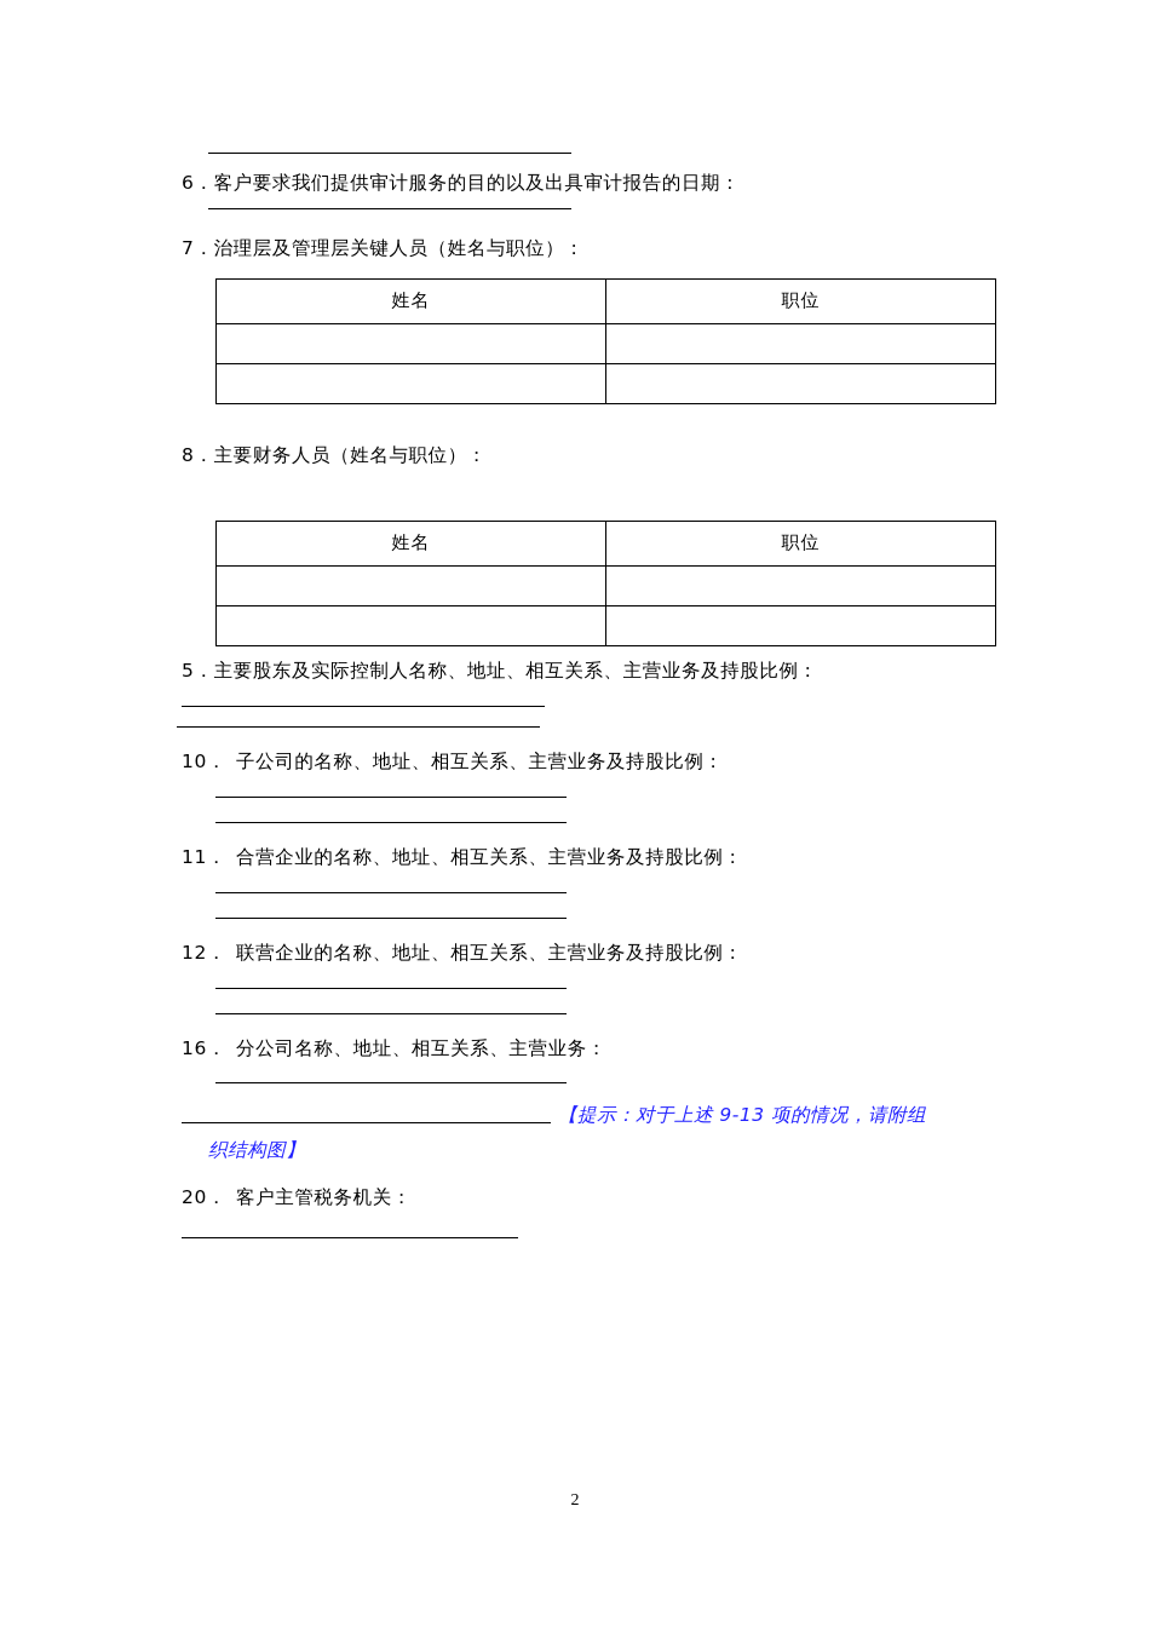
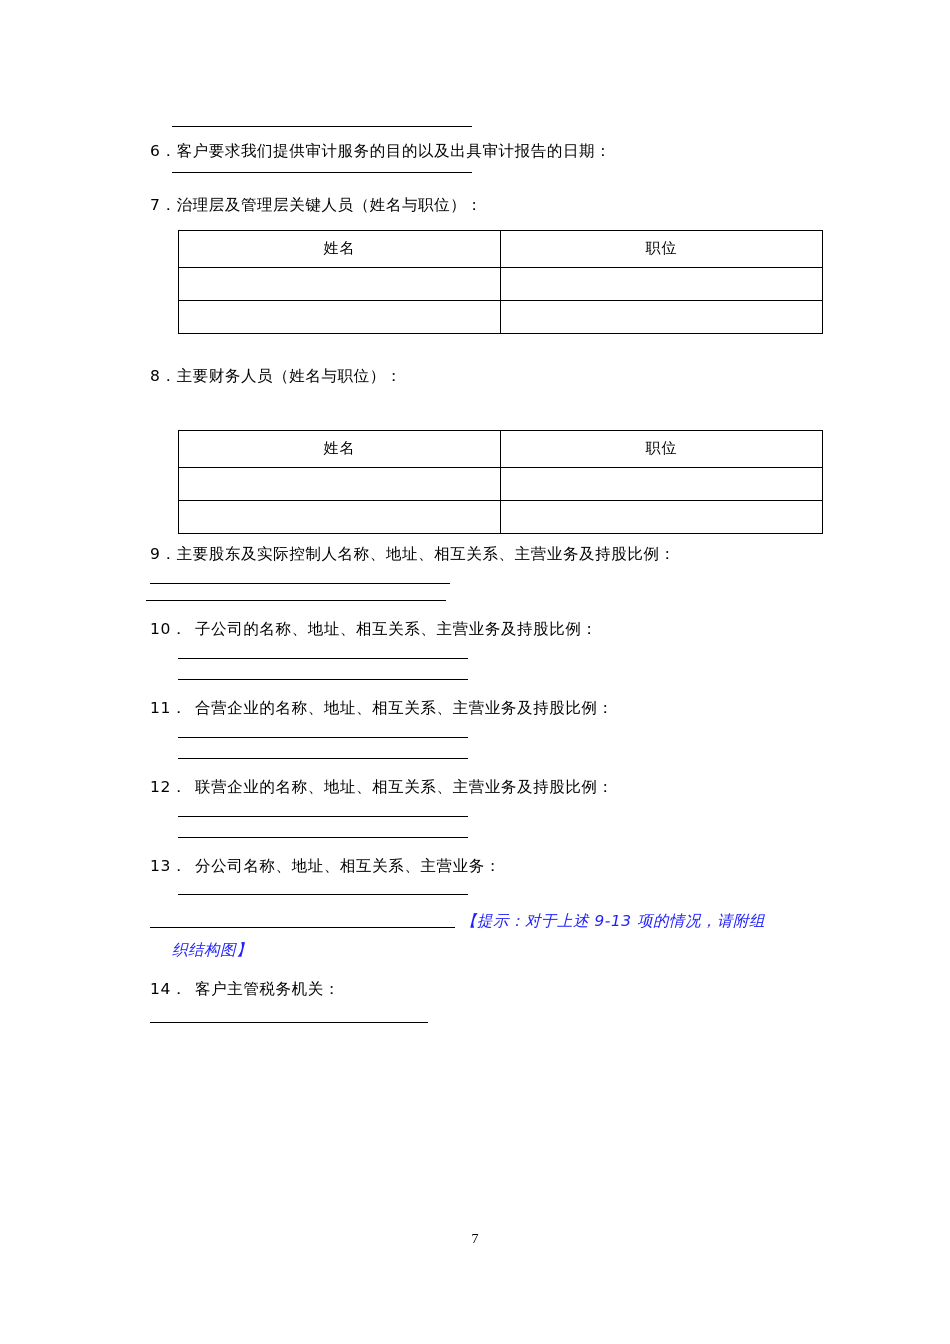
  6．
  客户要求我们提供审计服务的目的以及出具审计报告的日期：
  7．
  治理层及管理层关键人员（姓名与职位）：
  姓名	职位
  8．
  主要财务人员（姓名与职位）：
  姓名	职位
- 5．
+ 9．
  主要股东及实际控制人名称、地址、相互关系、主营业务及持股比例：
  10．
  子公司的名称、地址、相互关系、主营业务及持股比例：
  11．
  合营企业的名称、地址、相互关系、主营业务及持股比例：
  12．
  联营企业的名称、地址、相互关系、主营业务及持股比例：
- 16．
+ 13．
  分公司名称、地址、相互关系、主营业务：
  【提示：对于上述 9-13 项的情况，请附组
  织结构图】
- 20．
+ 14．
  客户主管税务机关：
- 2
+ 7
